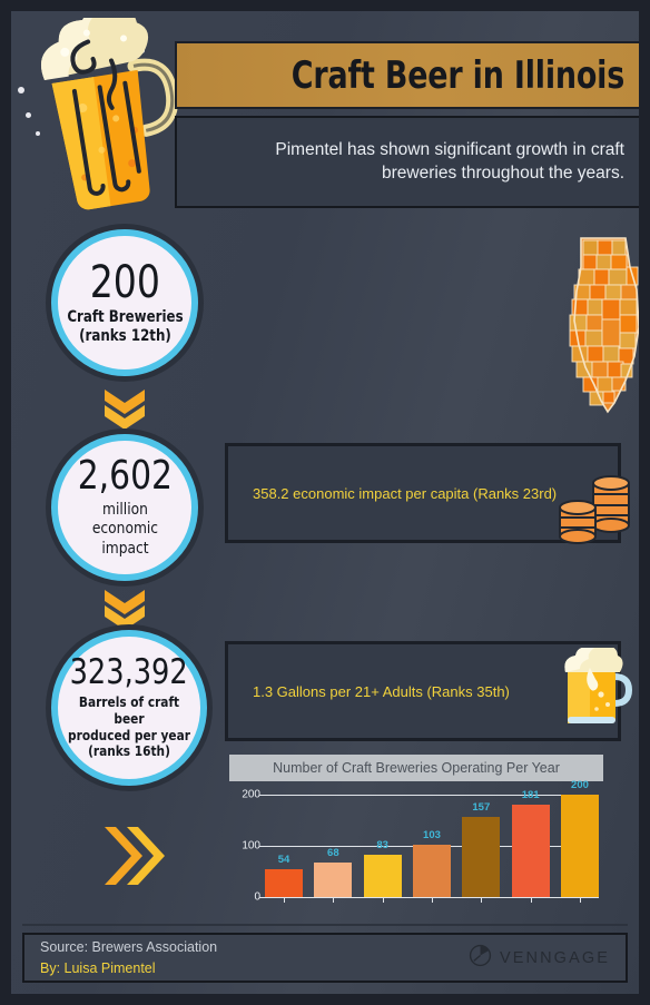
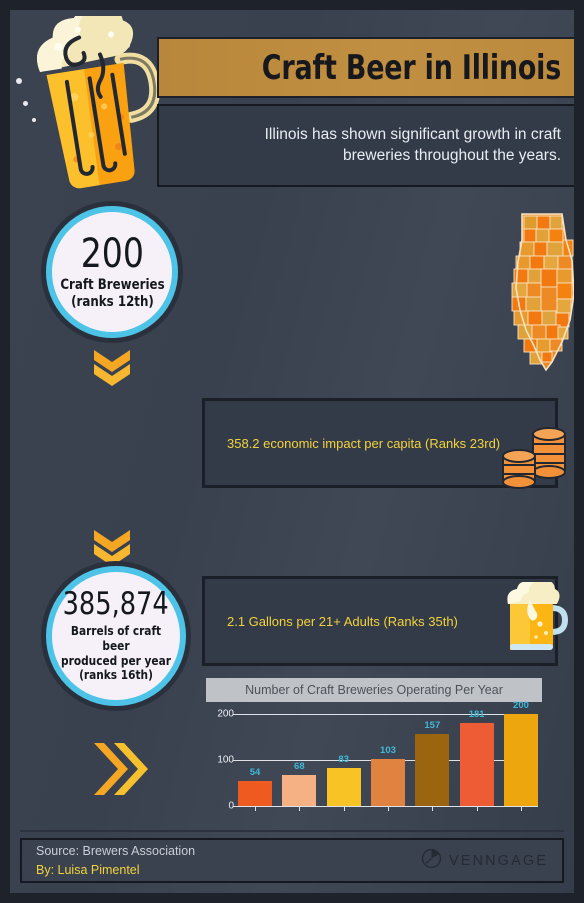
  Craft Beer in Illinois
- Pimentel has shown significant growth in craft breweries throughout the years.
+ Illinois has shown significant growth in craft breweries throughout the years.
  200
  Craft Breweries
  (ranks 12th)
- 2,602
- million
- economic
- impact
- 323,392
+ 385,874
  Barrels of craft beer
  produced per year
  (ranks 16th)
  358.2 economic impact per capita (Ranks 23rd)
- 1.3 Gallons per 21+ Adults (Ranks 35th)
+ 2.1 Gallons per 21+ Adults (Ranks 35th)
  Number of Craft Breweries Operating Per Year
  0
  100
  200
  54
  68
  83
  103
  157
  181
  200
  Source: Brewers Association
  By: Luisa Pimentel
  VENNGAGE
